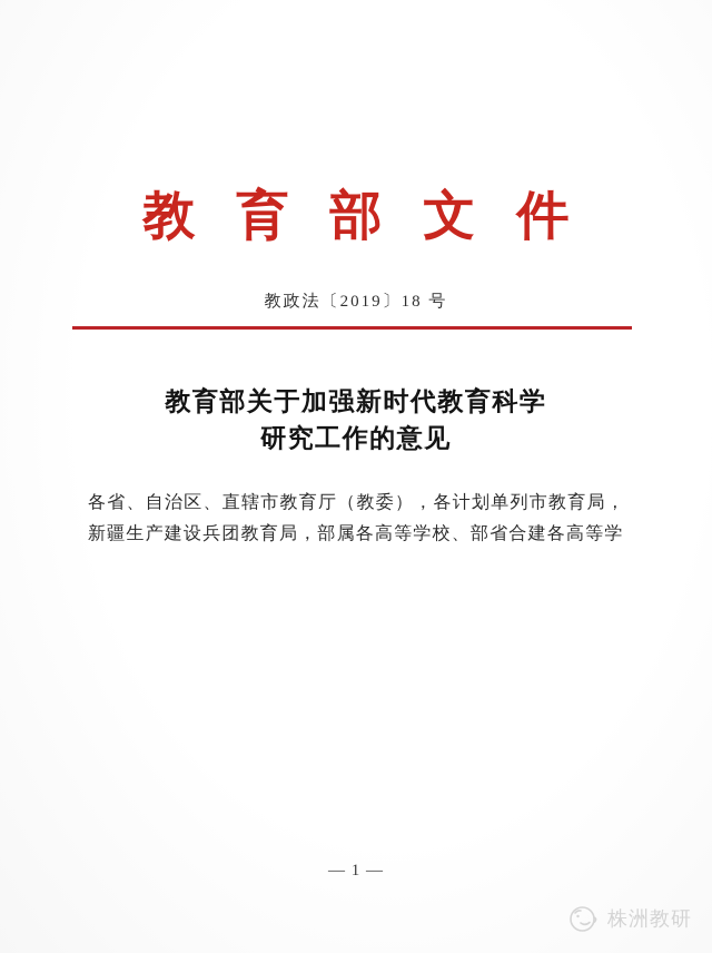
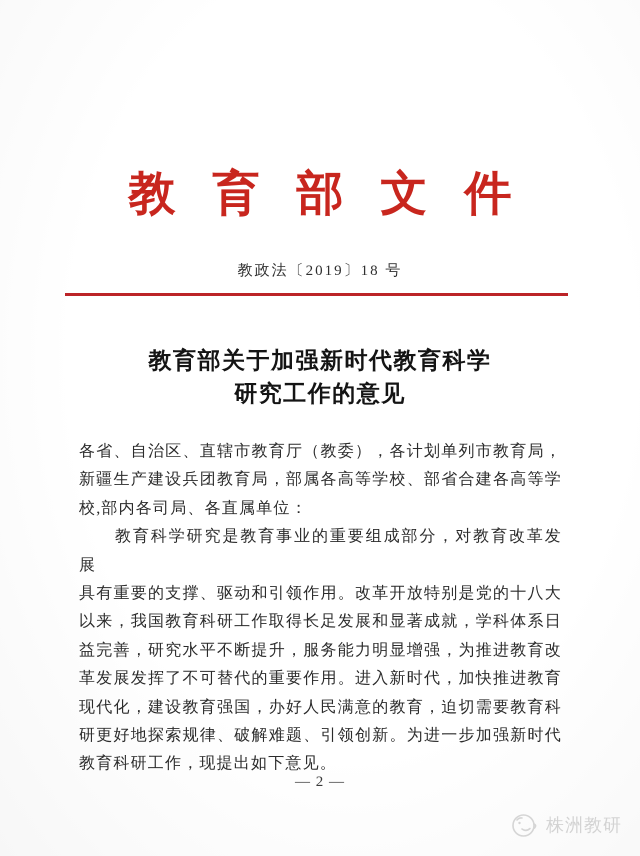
  教育部文件
  教政法〔2019〕18 号
  教育部关于加强新时代教育科学
  研究工作的意见
  各省、自治区、直辖市教育厅（教委），各计划单列市教育局，
  新疆生产建设兵团教育局，部属各高等学校、部省合建各高等学
+ 校,部内各司局、各直属单位：
+ 教育科学研究是教育事业的重要组成部分，对教育改革发展
+ 具有重要的支撑、驱动和引领作用。改革开放特别是党的十八大
+ 以来，我国教育科研工作取得长足发展和显著成就，学科体系日
+ 益完善，研究水平不断提升，服务能力明显增强，为推进教育改
+ 革发展发挥了不可替代的重要作用。进入新时代，加快推进教育
+ 现代化，建设教育强国，办好人民满意的教育，迫切需要教育科
+ 研更好地探索规律、破解难题、引领创新。为进一步加强新时代
+ 教育科研工作，现提出如下意见。
- — 1 —
+ — 2 —
  株洲教研
